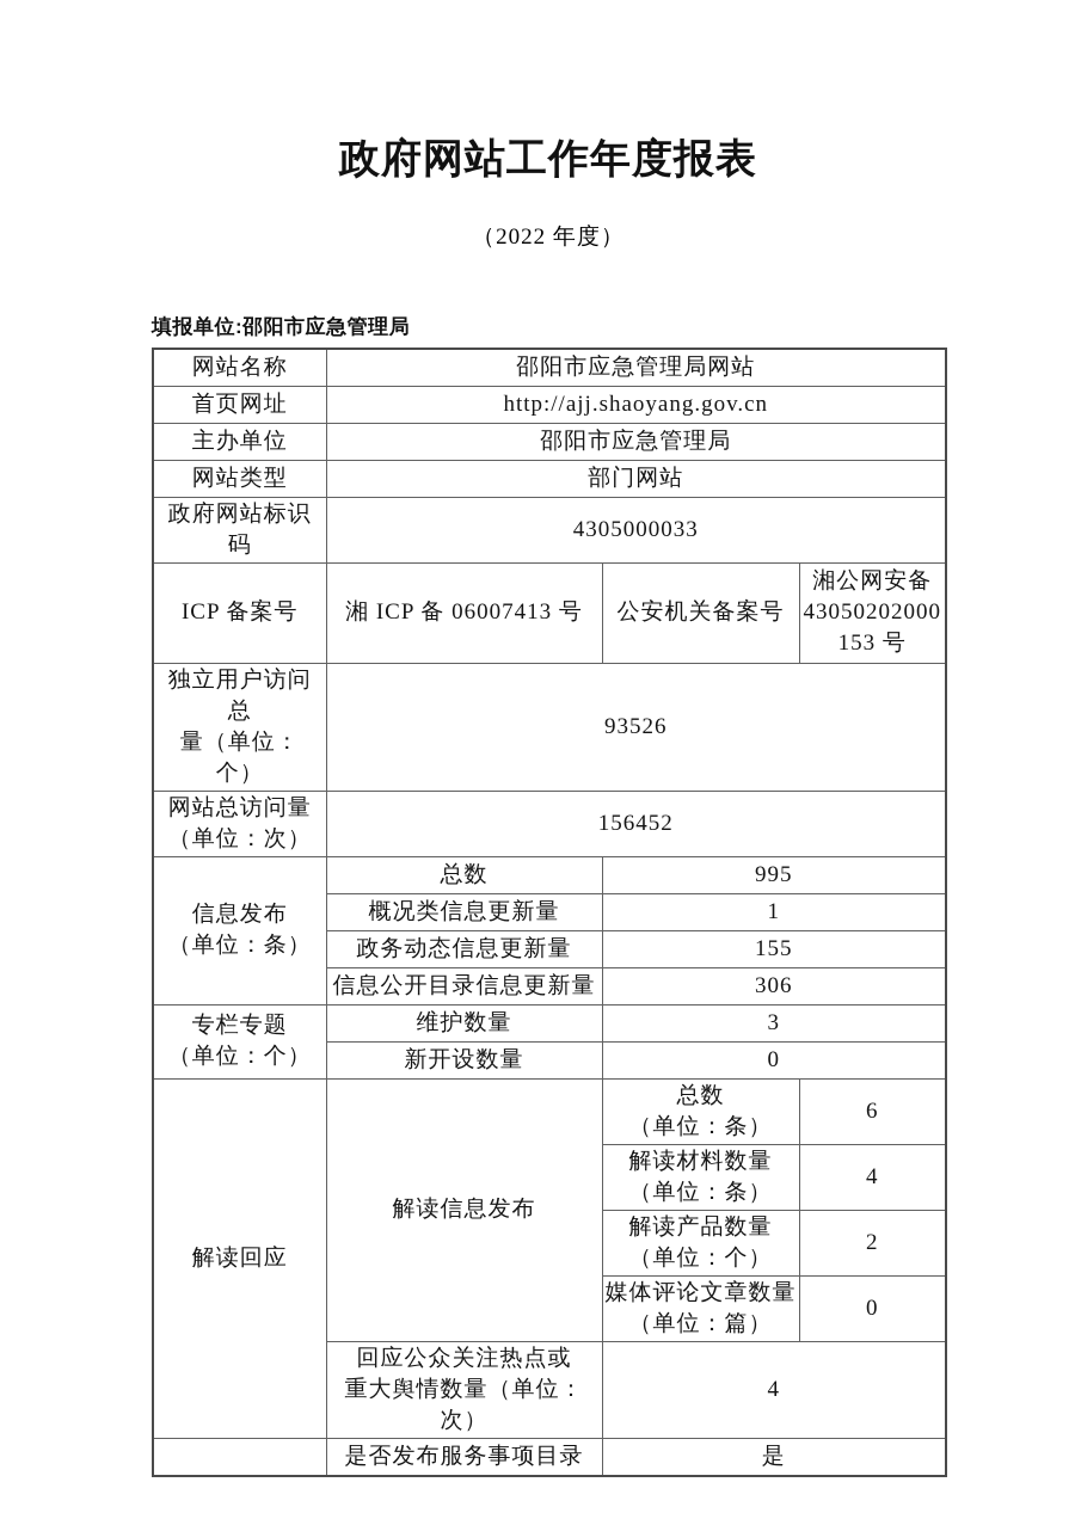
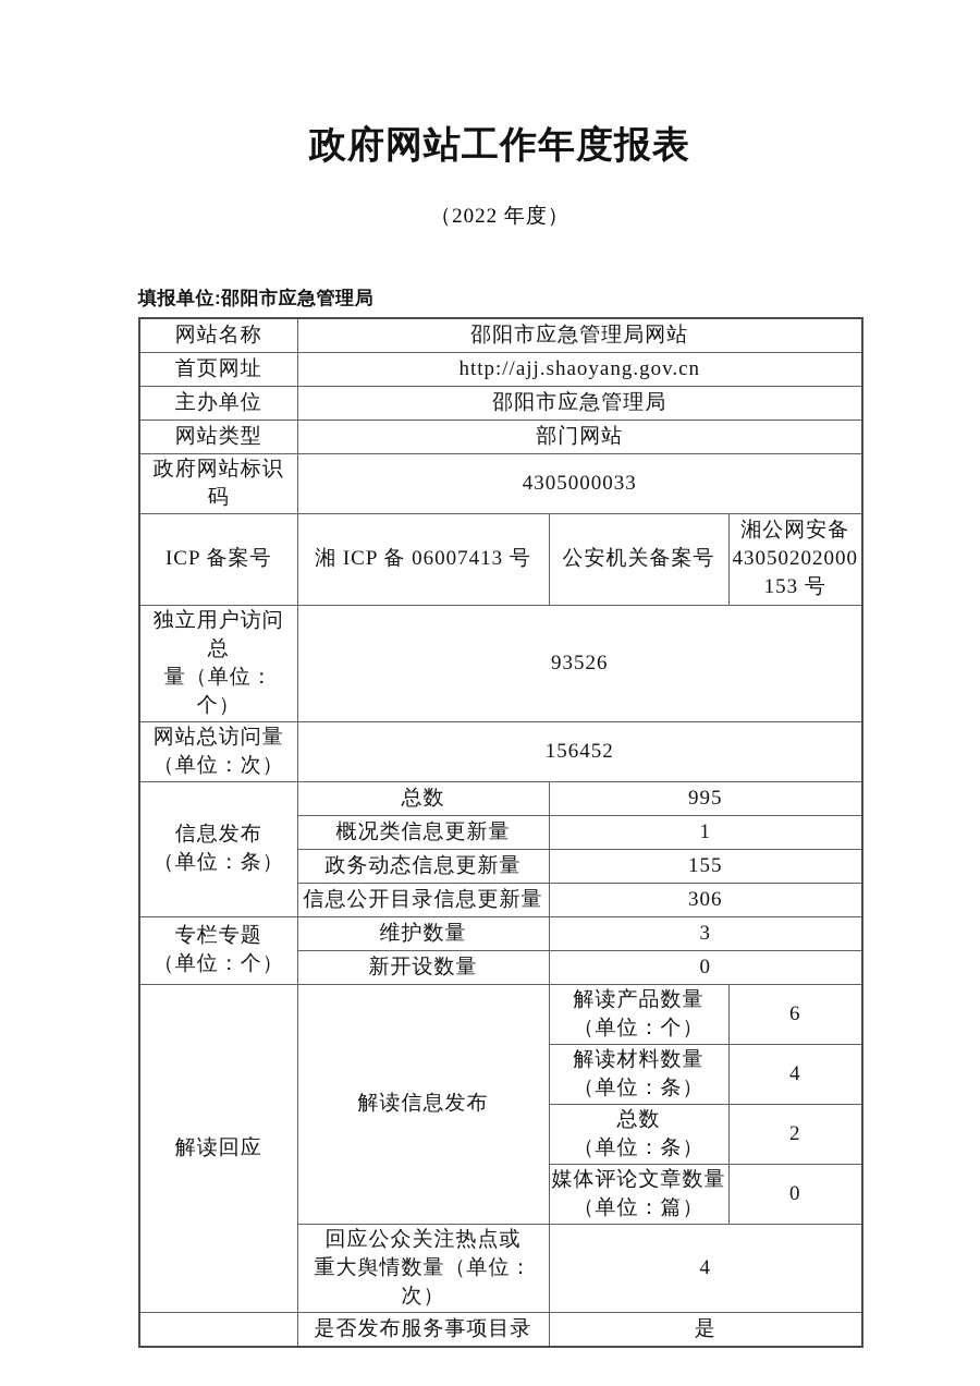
  政府网站工作年度报表
  （2022 年度）
  填报单位:邵阳市应急管理局
  网站名称	邵阳市应急管理局网站
  首页网址	http://ajj.shaoyang.gov.cn
  主办单位	邵阳市应急管理局
  网站类型	部门网站
  政府网站标识码	4305000033
  ICP 备案号	湘 ICP 备 06007413 号	公安机关备案号	湘公网安备 43050202000 153 号
  独立用户访问总 量（单位：个）	93526
  网站总访问量 （单位：次）	156452
  信息发布 （单位：条）	总数	995
  概况类信息更新量	1
  政务动态信息更新量	155
  信息公开目录信息更新量	306
  专栏专题 （单位：个）	维护数量	3
  新开设数量	0
- 解读回应	解读信息发布	总数 （单位：条）	6
+ 解读回应	解读信息发布	解读产品数量 （单位：个）	6
  解读材料数量 （单位：条）	4
- 解读产品数量 （单位：个）	2
+ 总数 （单位：条）	2
  媒体评论文章数量 （单位：篇）	0
  回应公众关注热点或 重大舆情数量（单位： 次）	4
  	是否发布服务事项目录	是
